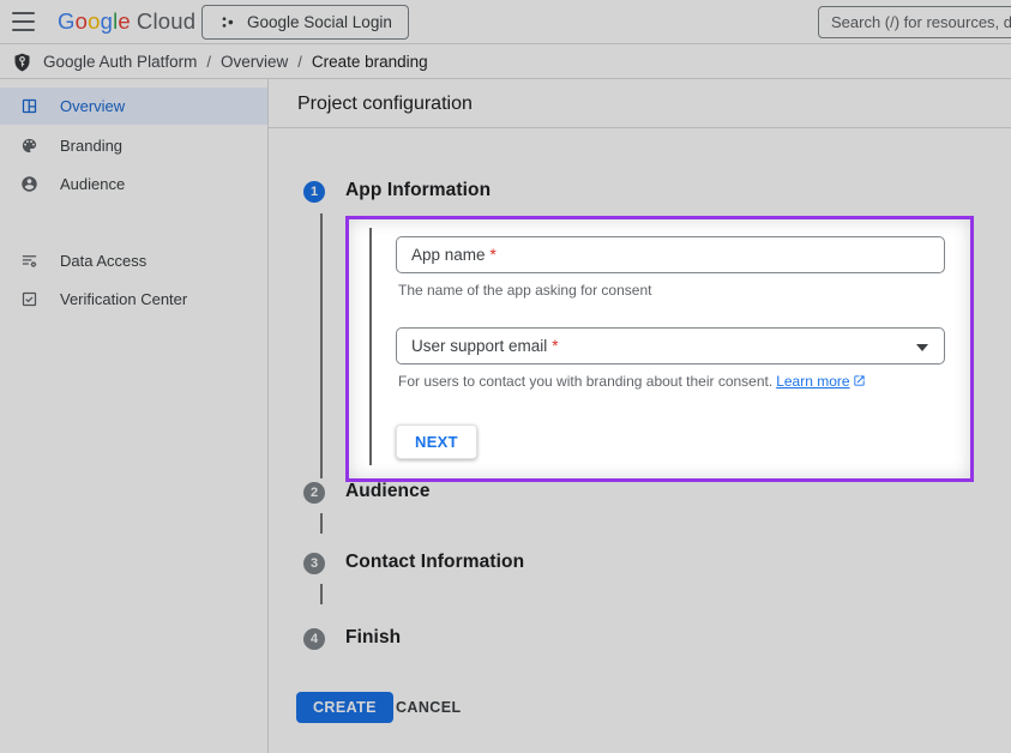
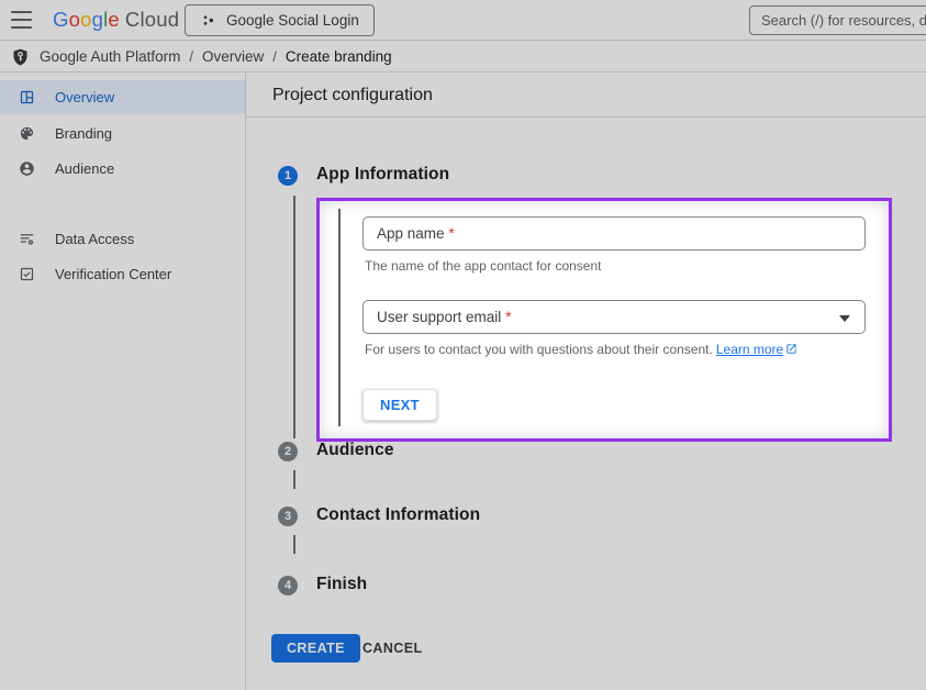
  Google
  Cloud
  Google Social Login
  Search (/) for resources, d
  Google Auth Platform
  /
  Overview
  /
  Create branding
  Overview
  Branding
  Audience
  Data Access
  Verification Center
  Project configuration
  1
  App Information
  2
  Audience
  3
  Contact Information
  4
  Finish
  CREATE
  CANCEL
  App name
  *
- The name of the app asking for consent
+ The name of the app contact for consent
  User support email
  *
- For users to contact you with branding about their consent. Learn more
+ For users to contact you with questions about their consent. Learn more
  NEXT
